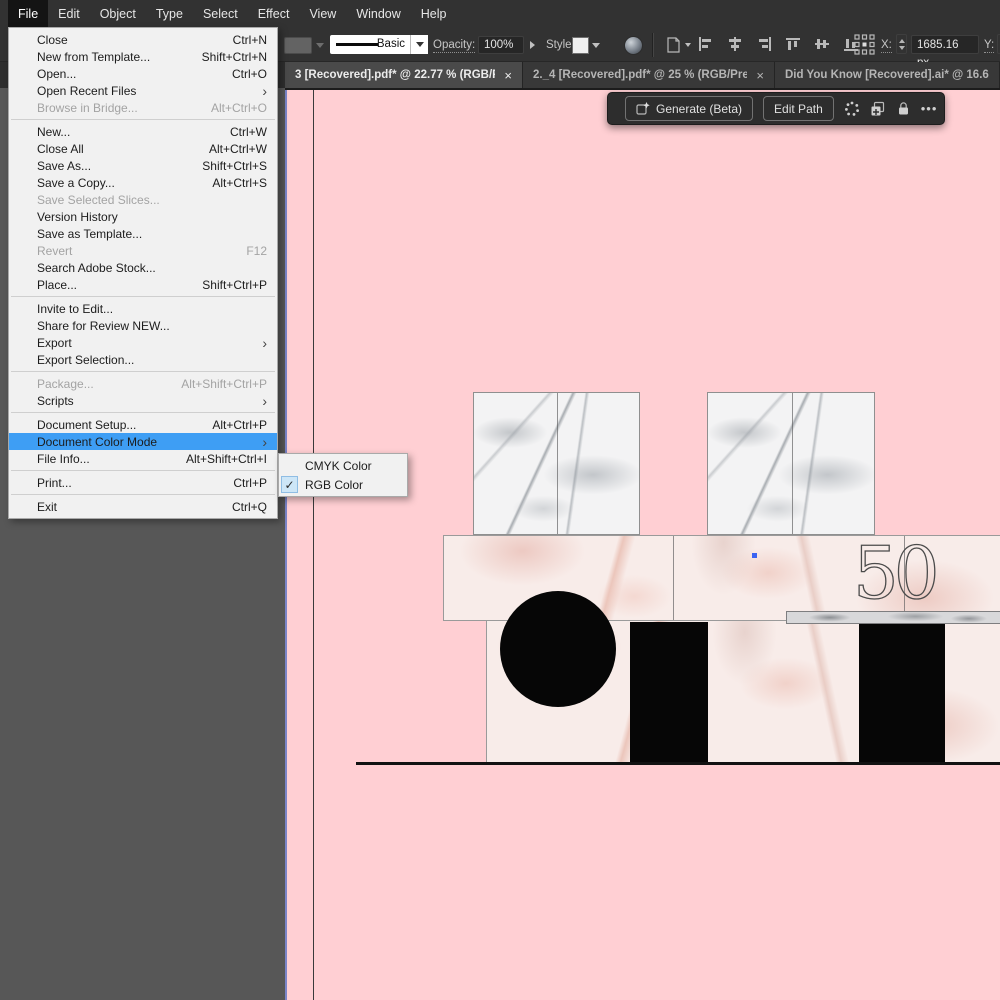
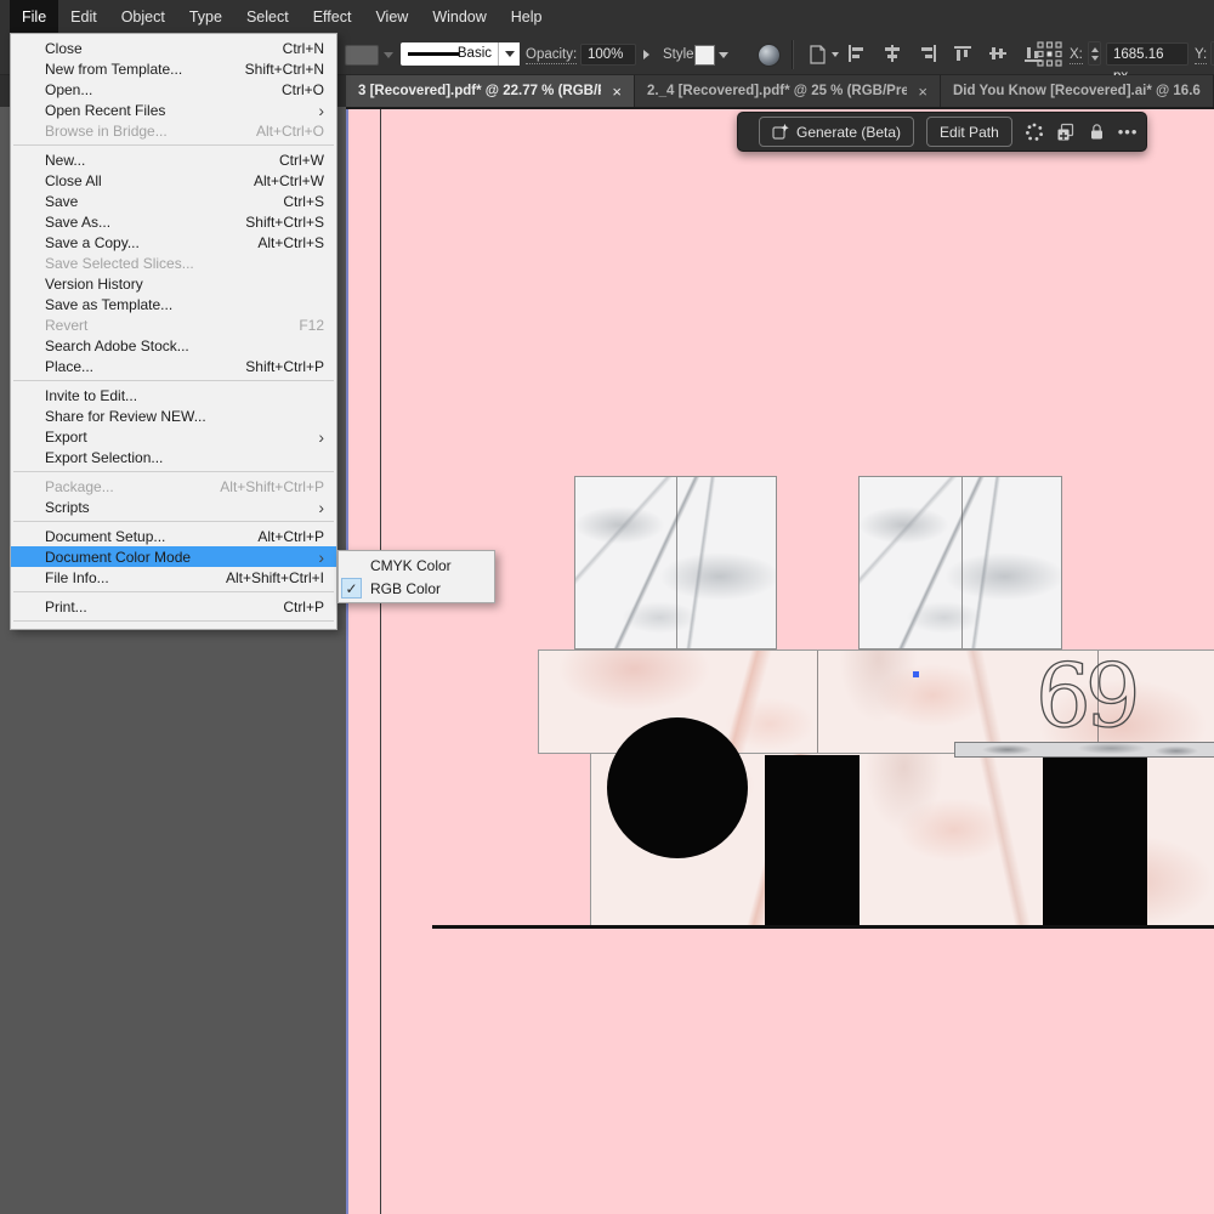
  File
  Edit
  Object
  Type
  Select
  Effect
  View
  Window
  Help
  Basic
  Opacity:
  100%
  Style
  X:
  1685.16
  Y:
  3 [Recovered].pdf* @ 22.77 % (RGB/
  ×
  2._4 [Recovered].pdf* @ 25 % (RGB/Pre
  ×
  Did You Know [Recovered].ai* @ 16.6
- 50
+ 69
  Generate (Beta)
  Edit Path
  •••
  Close
  Ctrl+N
  New from Template...
  Shift+Ctrl+N
  Open...
  Ctrl+O
  Open Recent Files
  ›
  Browse in Bridge...
  Alt+Ctrl+O
  New...
  Ctrl+W
  Close All
  Alt+Ctrl+W
+ Save
+ Ctrl+S
  Save As...
  Shift+Ctrl+S
  Save a Copy...
  Alt+Ctrl+S
  Save Selected Slices...
  Version History
  Save as Template...
  Revert
  F12
  Search Adobe Stock...
  Place...
  Shift+Ctrl+P
  Invite to Edit...
  Share for Review NEW...
  Export
  ›
  Export Selection...
  Package...
  Alt+Shift+Ctrl+P
  Scripts
  ›
  Document Setup...
  Alt+Ctrl+P
  Document Color Mode
  ›
  File Info...
  Alt+Shift+Ctrl+I
  Print...
  Ctrl+P
- Exit
- Ctrl+Q
  CMYK Color
  ✓
  RGB Color
